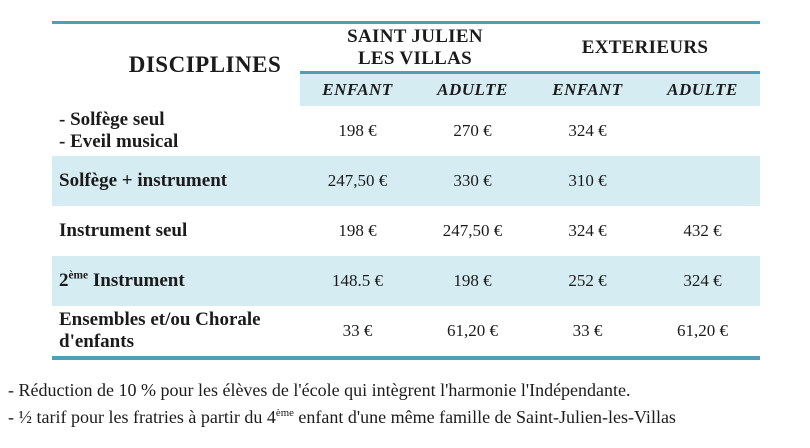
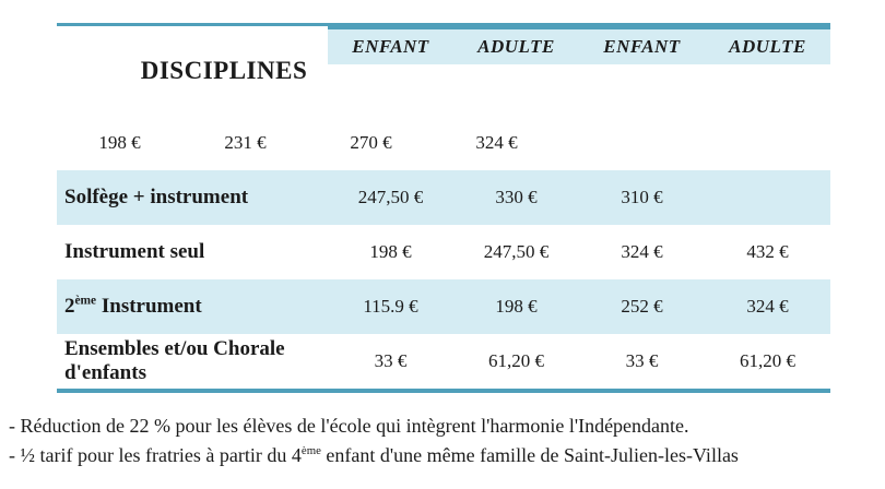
  DISCIPLINES
- SAINT JULIEN
- LES VILLAS
- EXTERIEURS
  ENFANT
  ADULTE
  ENFANT
  ADULTE
- - Solfège seul
- - Eveil musical
  198 €
+ 231 €
  270 €
  324 €
  Solfège + instrument
  247,50 €
  330 €
  310 €
  Instrument seul
  198 €
  247,50 €
  324 €
  432 €
  2ème Instrument
- 148.5 €
+ 115.9 €
  198 €
  252 €
  324 €
  Ensembles et/ou Chorale d'enfants
  33 €
  61,20 €
  33 €
  61,20 €
- - Réduction de 10 % pour les élèves de l'école qui intègrent l'harmonie l'Indépendante.
+ - Réduction de 22 % pour les élèves de l'école qui intègrent l'harmonie l'Indépendante.
  - ½ tarif pour les fratries à partir du 4ème enfant d'une même famille de Saint-Julien-les-Villas
